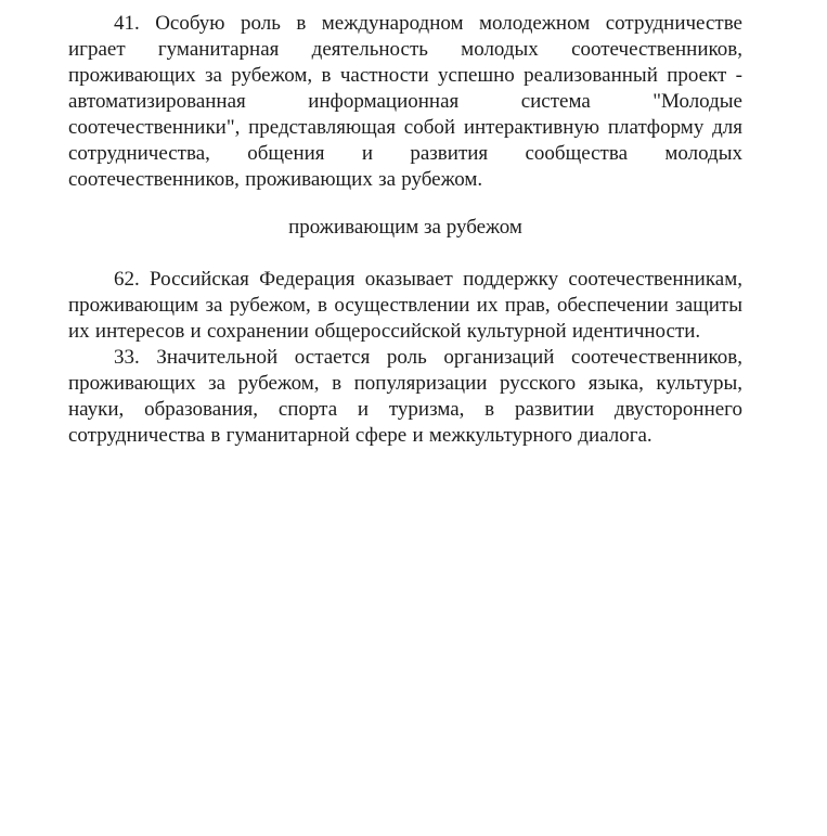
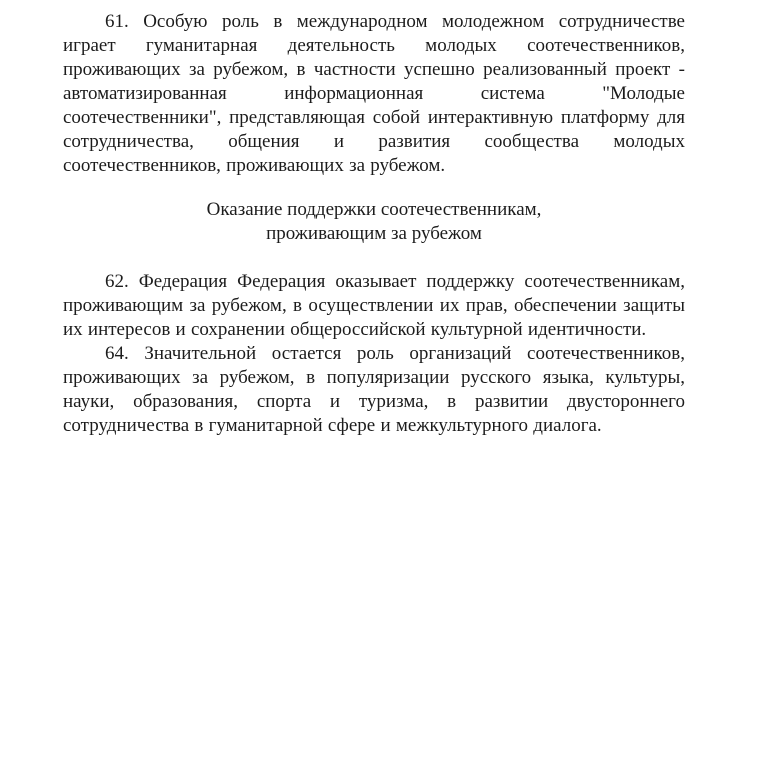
- 41. Особую роль в международном молодежном сотрудничестве играет гуманитарная деятельность молодых соотечественников, проживающих за рубежом, в частности успешно реализованный проект - автоматизированная информационная система "Молодые соотечественники", представляющая собой интерактивную платформу для сотрудничества, общения и развития сообщества молодых соотечественников, проживающих за рубежом.
+ 61. Особую роль в международном молодежном сотрудничестве играет гуманитарная деятельность молодых соотечественников, проживающих за рубежом, в частности успешно реализованный проект - автоматизированная информационная система "Молодые соотечественники", представляющая собой интерактивную платформу для сотрудничества, общения и развития сообщества молодых соотечественников, проживающих за рубежом.
+ Оказание поддержки соотечественникам,
  проживающим за рубежом
- 62. Российская Федерация оказывает поддержку соотечественникам, проживающим за рубежом, в осуществлении их прав, обеспечении защиты их интересов и сохранении общероссийской культурной идентичности.
+ 62. Федерация Федерация оказывает поддержку соотечественникам, проживающим за рубежом, в осуществлении их прав, обеспечении защиты их интересов и сохранении общероссийской культурной идентичности.
- 33. Значительной остается роль организаций соотечественников, проживающих за рубежом, в популяризации русского языка, культуры, науки, образования, спорта и туризма, в развитии двустороннего сотрудничества в гуманитарной сфере и межкультурного диалога.
+ 64. Значительной остается роль организаций соотечественников, проживающих за рубежом, в популяризации русского языка, культуры, науки, образования, спорта и туризма, в развитии двустороннего сотрудничества в гуманитарной сфере и межкультурного диалога.
